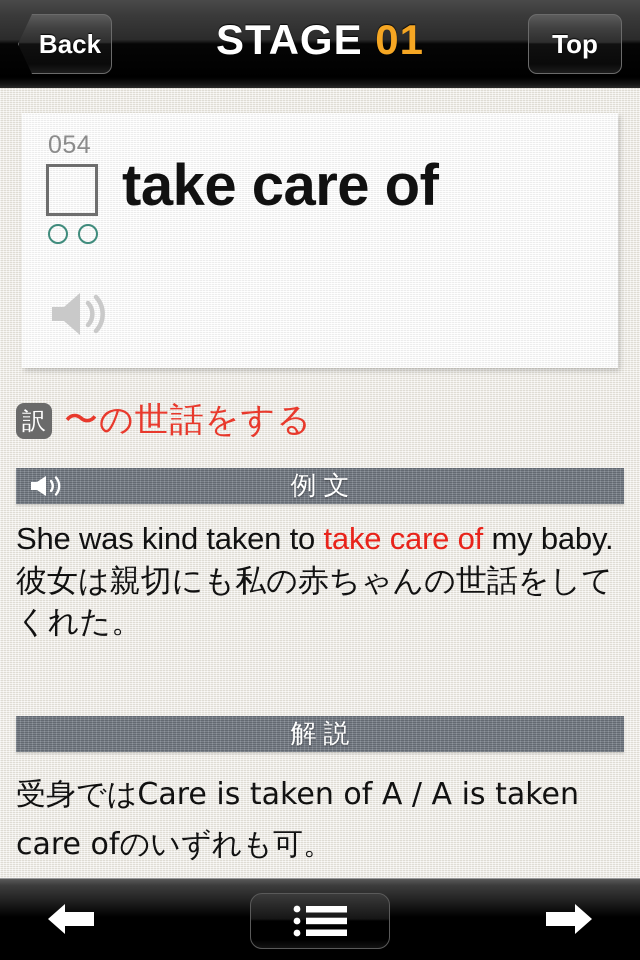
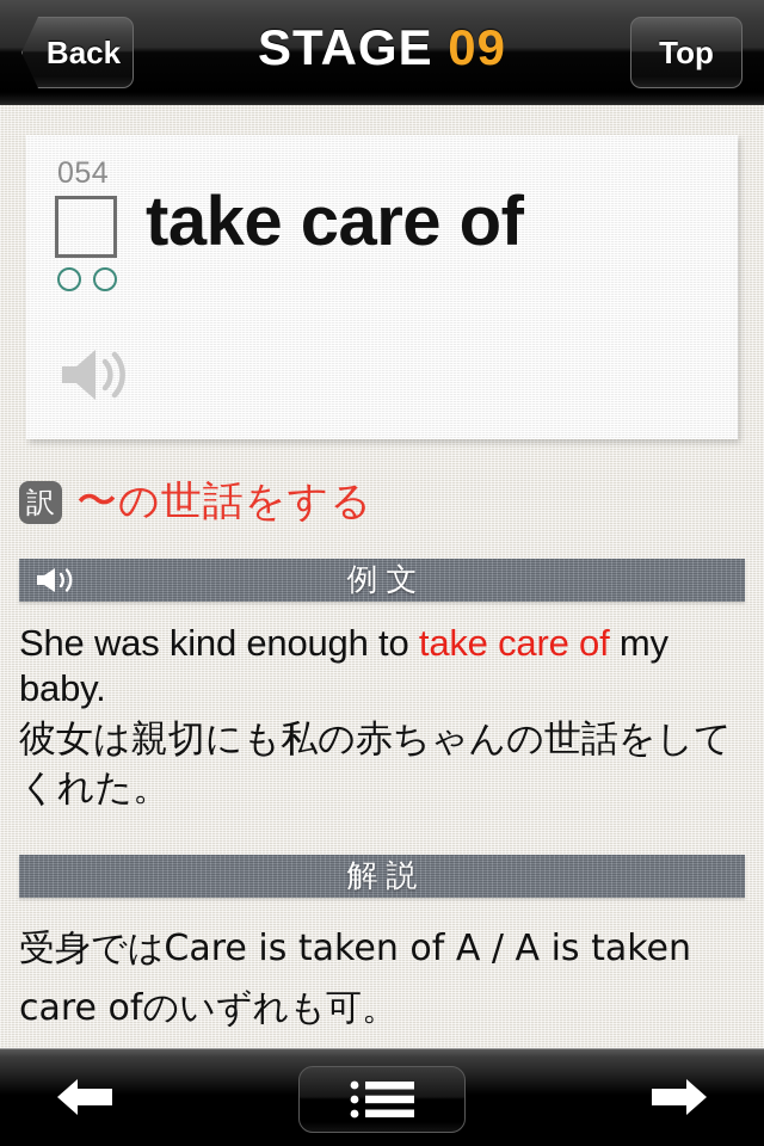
  Back
- STAGE 01
+ STAGE 09
  Top
  054
  take care of
  訳
  〜の世話をする
  例文
- She was kind taken to take care of my baby.
+ She was kind enough to take care of my baby.
  彼女は親切にも私の赤ちゃんの世話をしてくれた。
  解説
  受身ではCare is taken of A / A is taken care ofのいずれも可。
